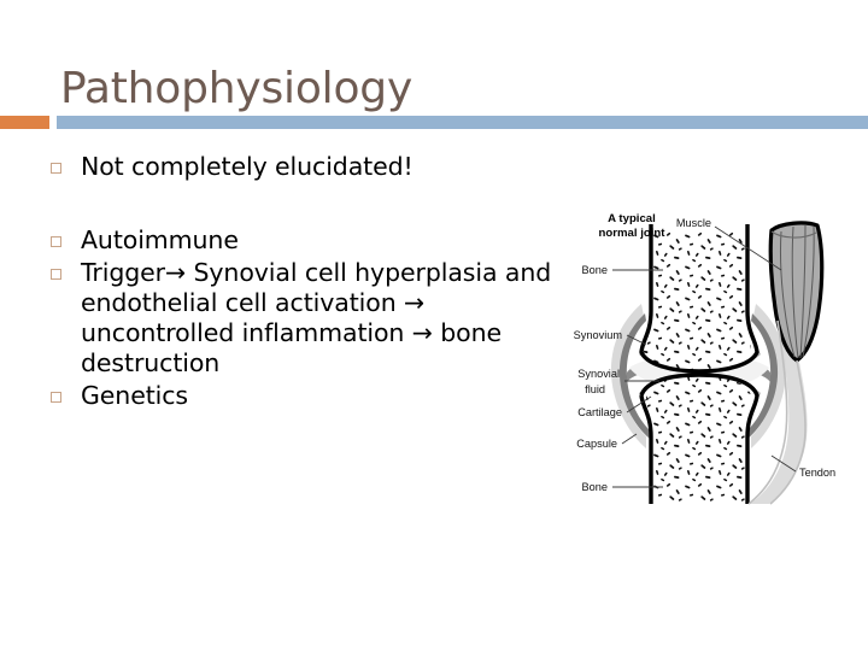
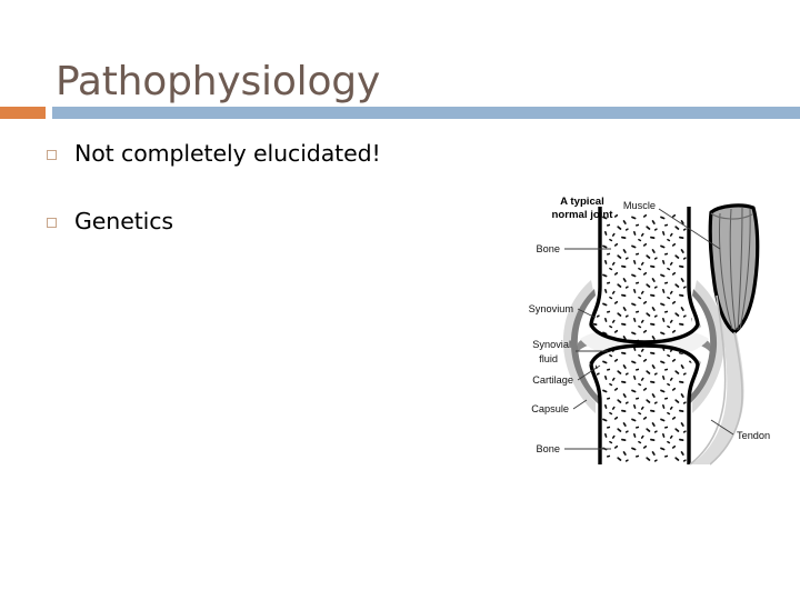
  Pathophysiology
  Not completely elucidated!
- Autoimmune
- Trigger→ Synovial cell hyperplasia and endothelial cell activation → uncontrolled inflammation → bone destruction
  Genetics
  A typical
  normal joint
  Bone
  Synovium
  Synovial
  fluid
  Cartilage
  Capsule
  Bone
  Muscle
  Tendon
